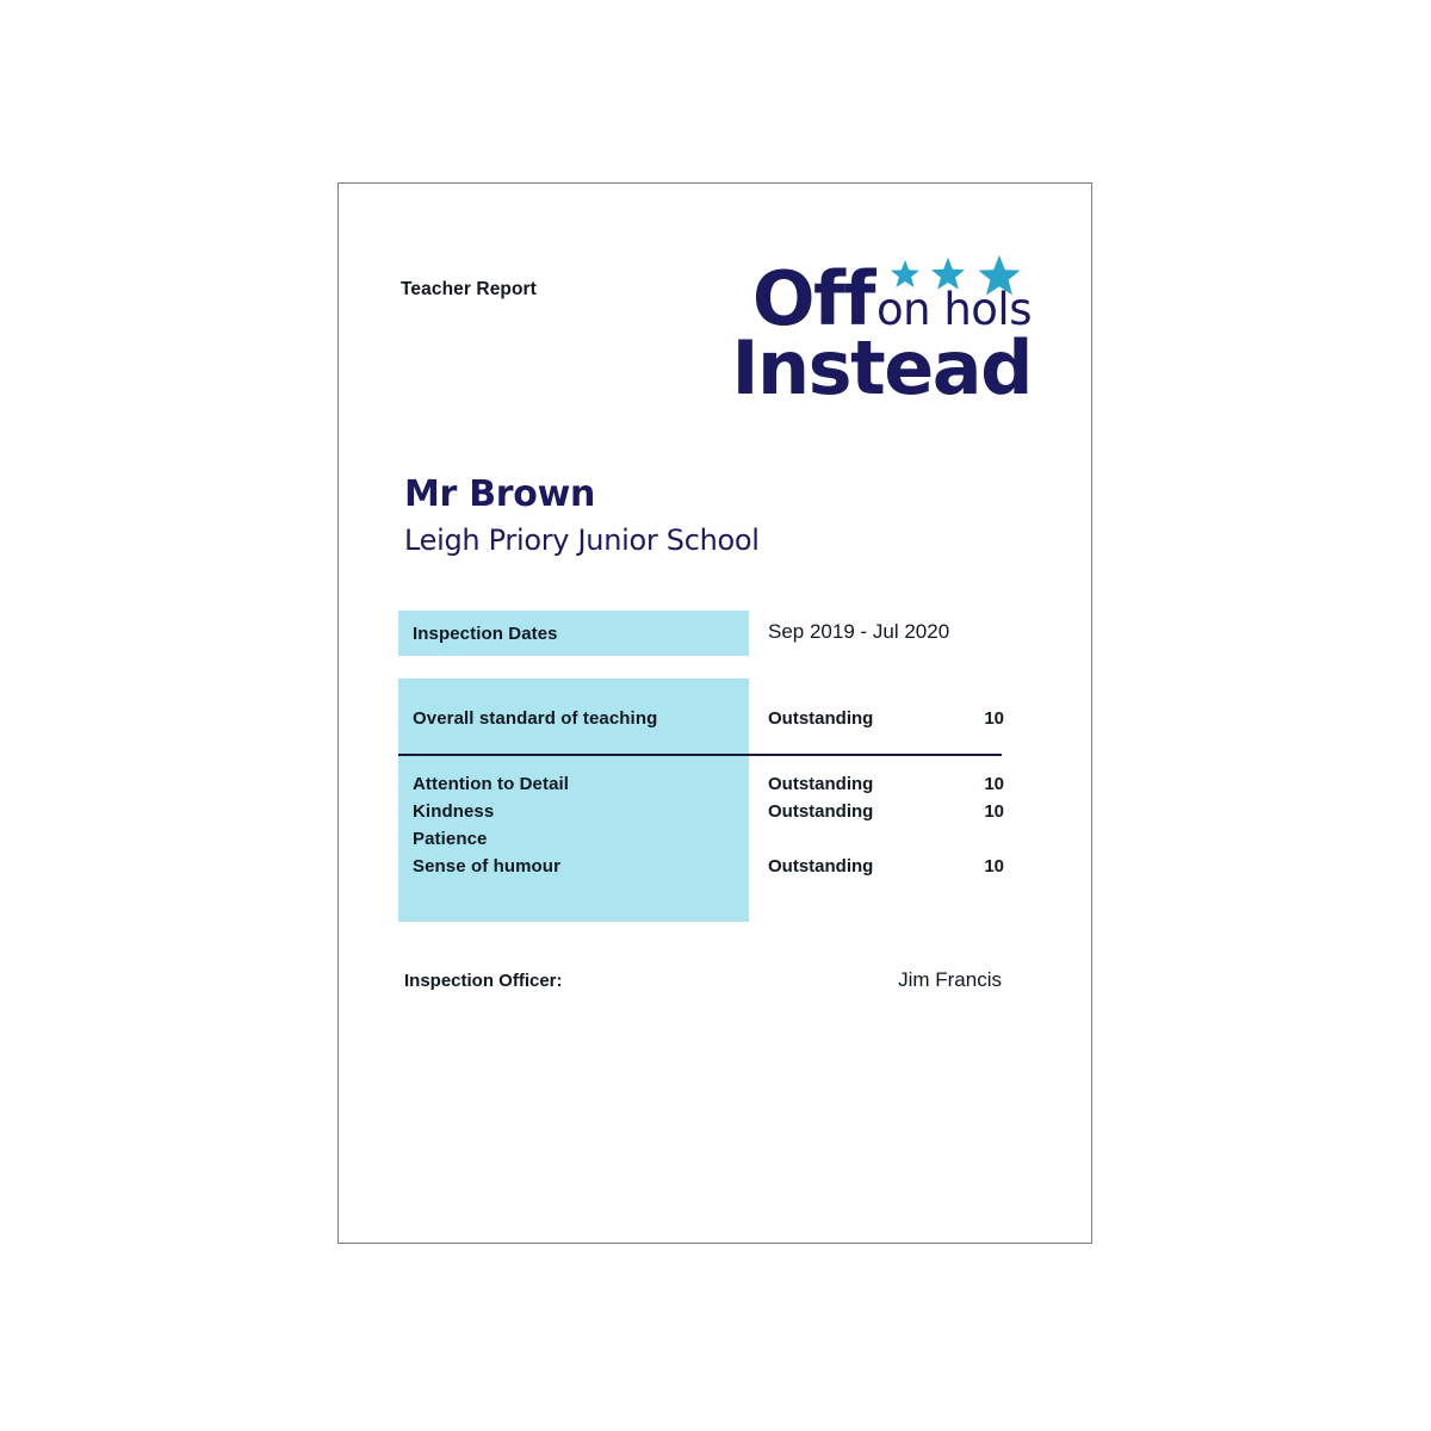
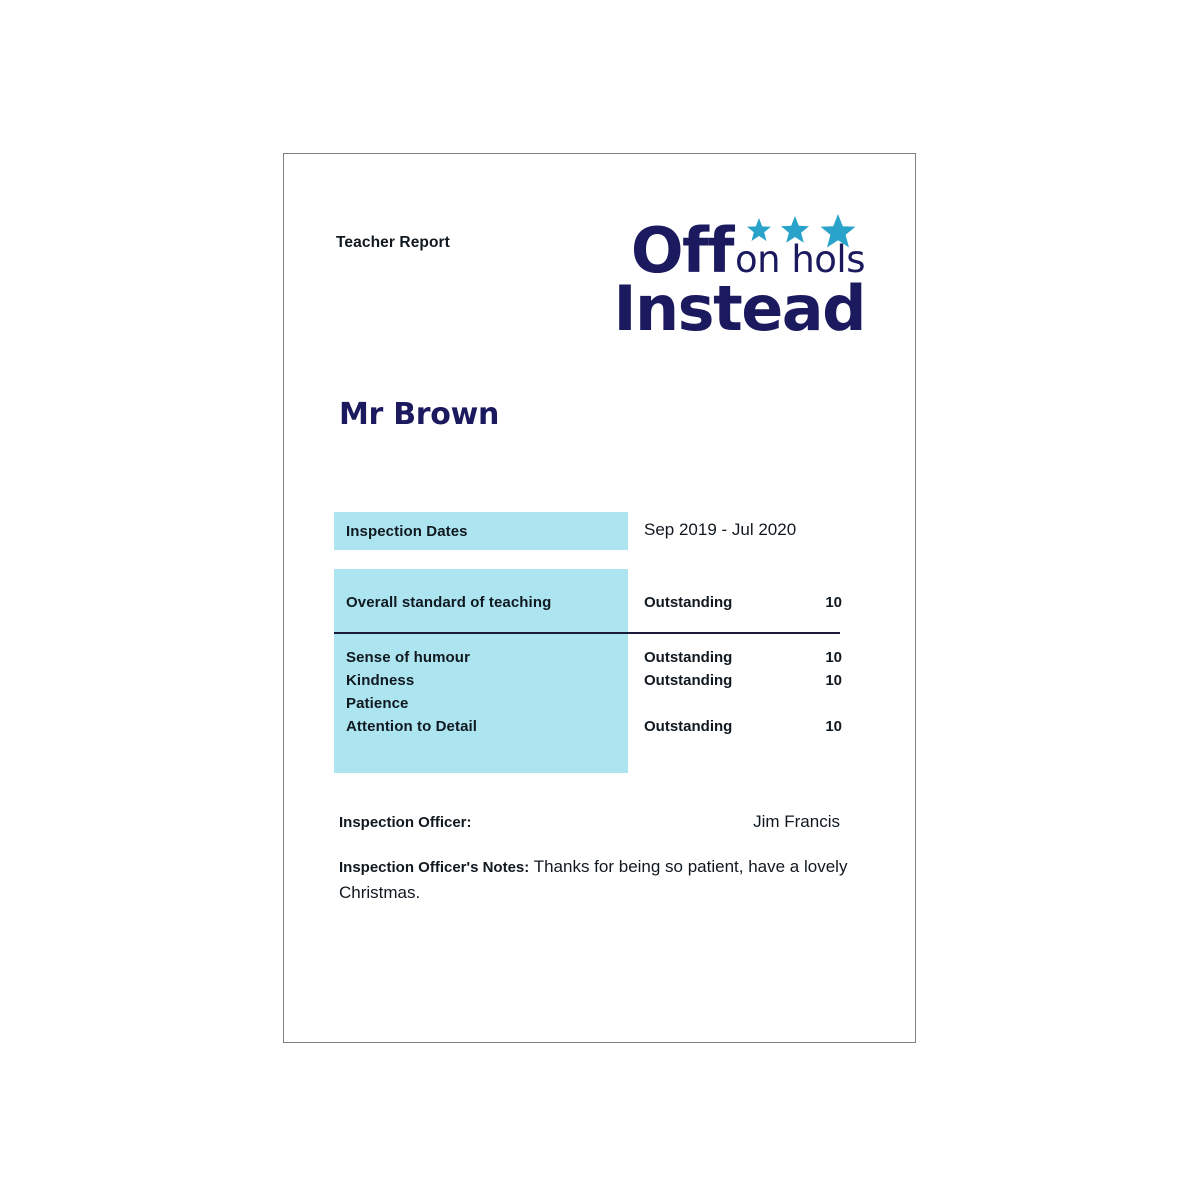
  Teacher Report
  Offon hols
  Instead
  Mr Brown
- Leigh Priory Junior School
  Inspection Dates
  Sep 2019 - Jul 2020
  Overall standard of teaching
  Outstanding
  10
- Attention to Detail
+ Sense of humour
  Outstanding
  10
  Kindness
  Outstanding
  10
  Patience
- Sense of humour
+ Attention to Detail
  Outstanding
  10
  Inspection Officer:
  Jim Francis
+ Inspection Officer's Notes: Thanks for being so patient, have a lovely Christmas.
